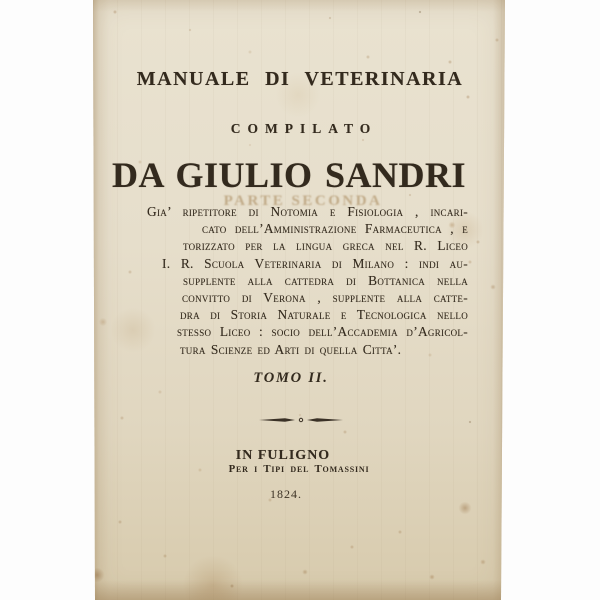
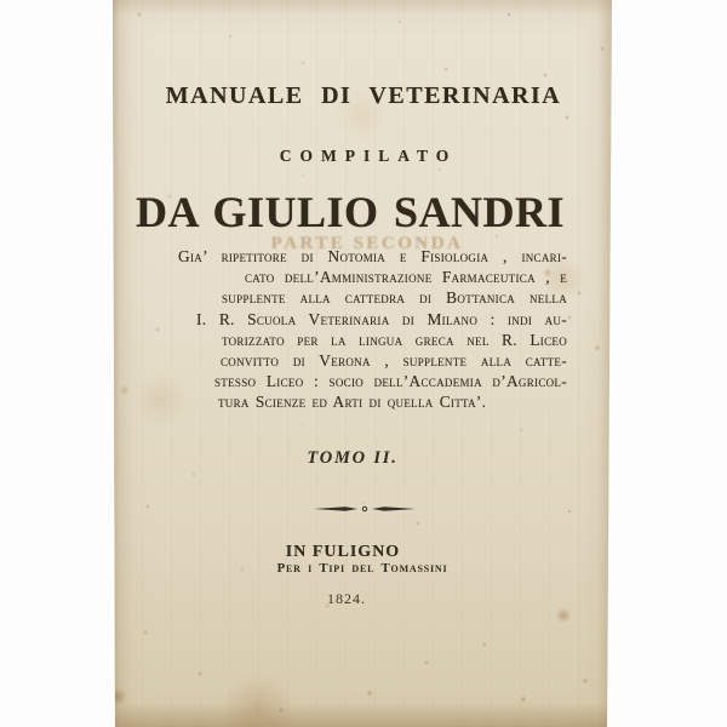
  MANUALE DI VETERINARIA
  COMPILATO
  DA GIULIO SANDRI
  PARTE SECONDA
  Gia’ ripetitore di Notomia e Fisiologia , incari-
  cato dell’Amministrazione Farmaceutica , e
- torizzato per la lingua greca nel R. Liceo
+ supplente alla cattedra di Bottanica nella
  I. R. Scuola Veterinaria di Milano : indi au-
- supplente alla cattedra di Bottanica nella
+ torizzato per la lingua greca nel R. Liceo
  convitto di Verona , supplente alla catte-
- dra di Storia Naturale e Tecnologica nello
  stesso Liceo : socio dell’Accademia d’Agricol-
  tura Scienze ed Arti di quella Citta’.
  TOMO II.
  IN FULIGNO
  Per i Tipi del Tomassini
  1824.
